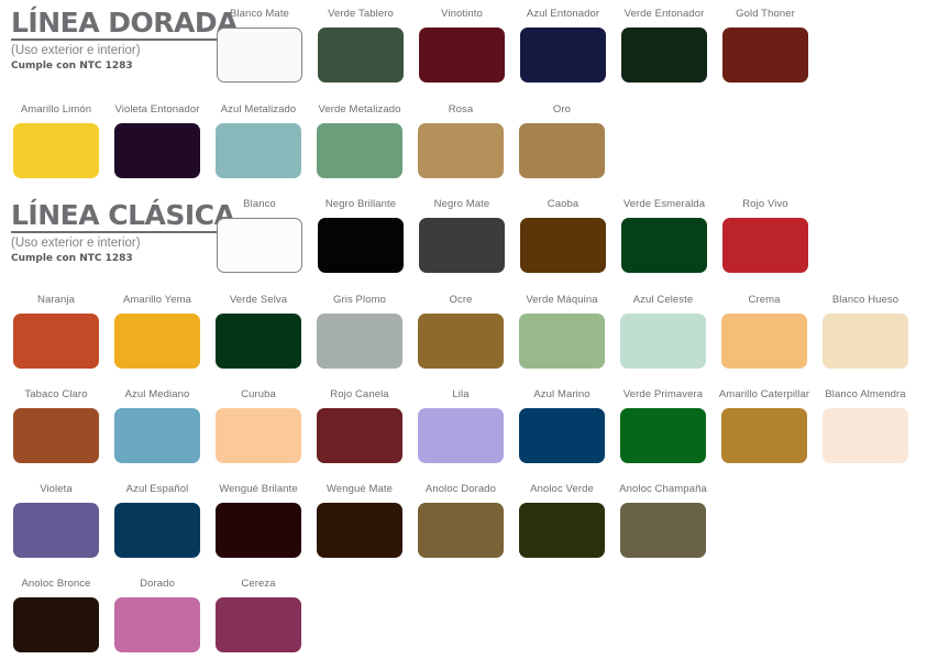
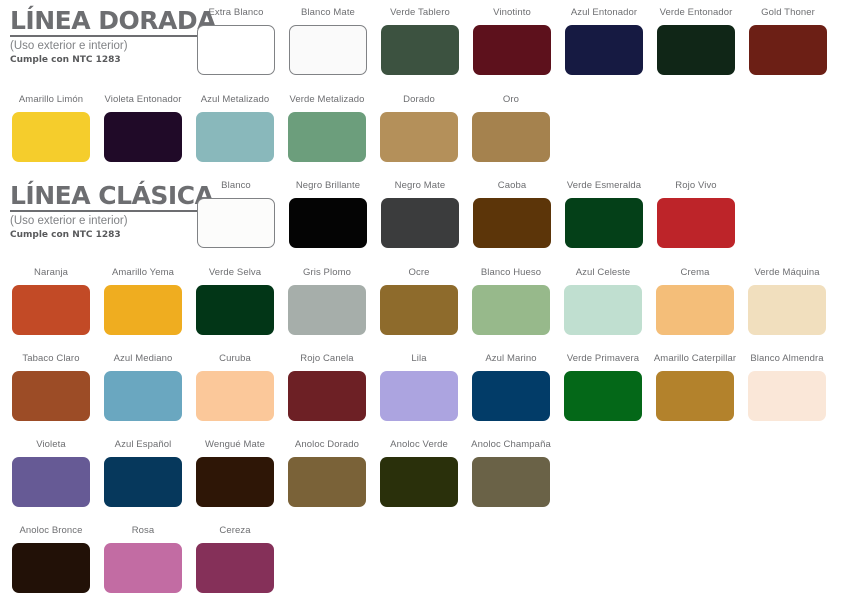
  LÍNEA DORADA
  (Uso exterior e interior)
  Cumple con NTC 1283
  LÍNEA CLÁSICA
  (Uso exterior e interior)
  Cumple con NTC 1283
+ Extra Blanco
  Blanco Mate
  Verde Tablero
  Vinotinto
  Azul Entonador
  Verde Entonador
  Gold Thoner
  Amarillo Limón
  Violeta Entonador
  Azul Metalizado
  Verde Metalizado
- Rosa
+ Dorado
  Oro
  Blanco
  Negro Brillante
  Negro Mate
  Caoba
  Verde Esmeralda
  Rojo Vivo
  Naranja
  Amarillo Yema
  Verde Selva
  Gris Plomo
  Ocre
- Verde Máquina
+ Blanco Hueso
  Azul Celeste
  Crema
- Blanco Hueso
+ Verde Máquina
  Tabaco Claro
  Azul Mediano
  Curuba
  Rojo Canela
  Lila
  Azul Marino
  Verde Primavera
  Amarillo Caterpillar
  Blanco Almendra
  Violeta
  Azul Español
- Wengué Brilante
  Wengué Mate
  Anoloc Dorado
  Anoloc Verde
  Anoloc Champaña
  Anoloc Bronce
- Dorado
+ Rosa
  Cereza
